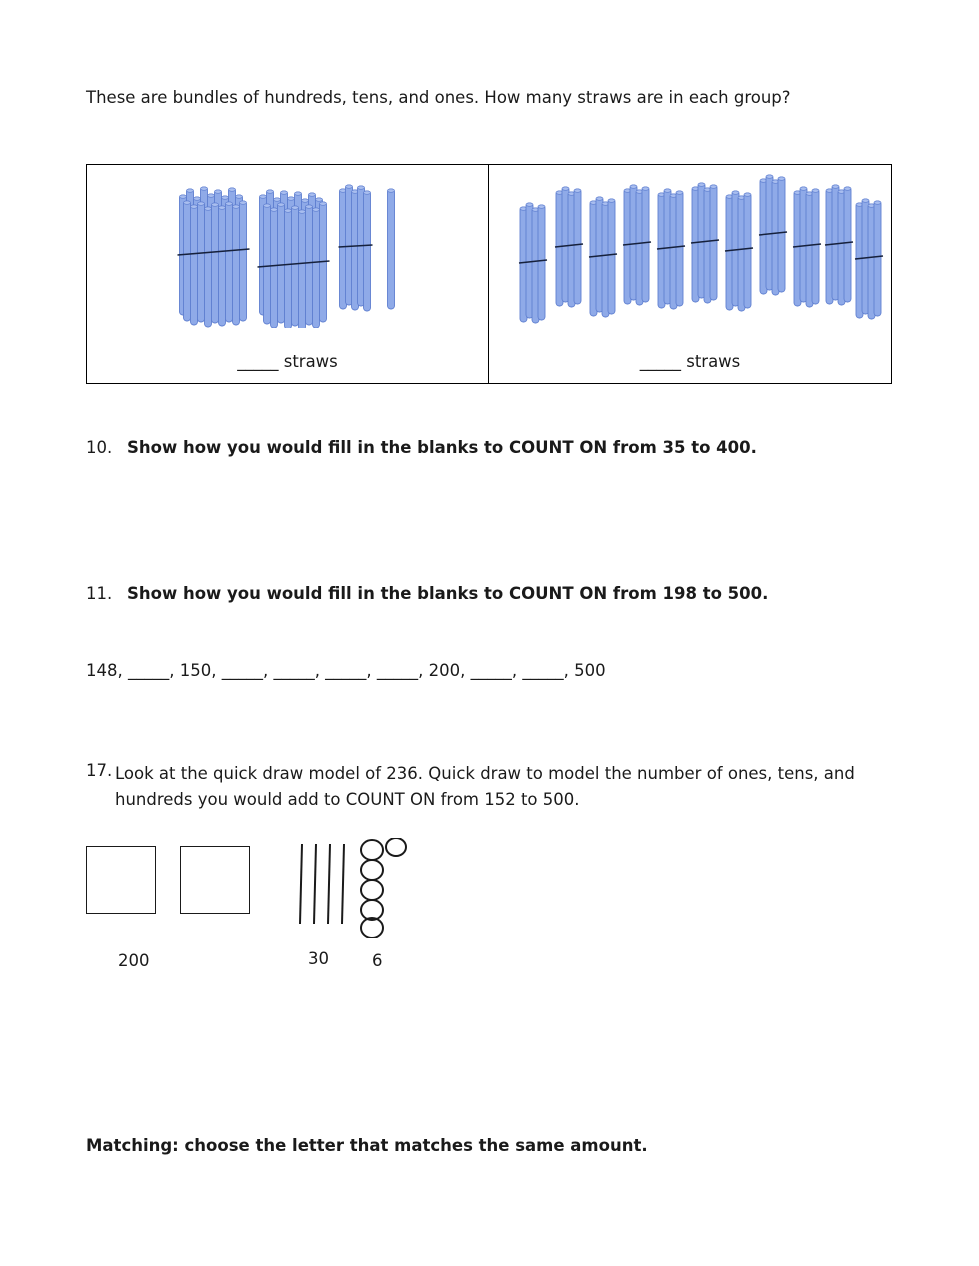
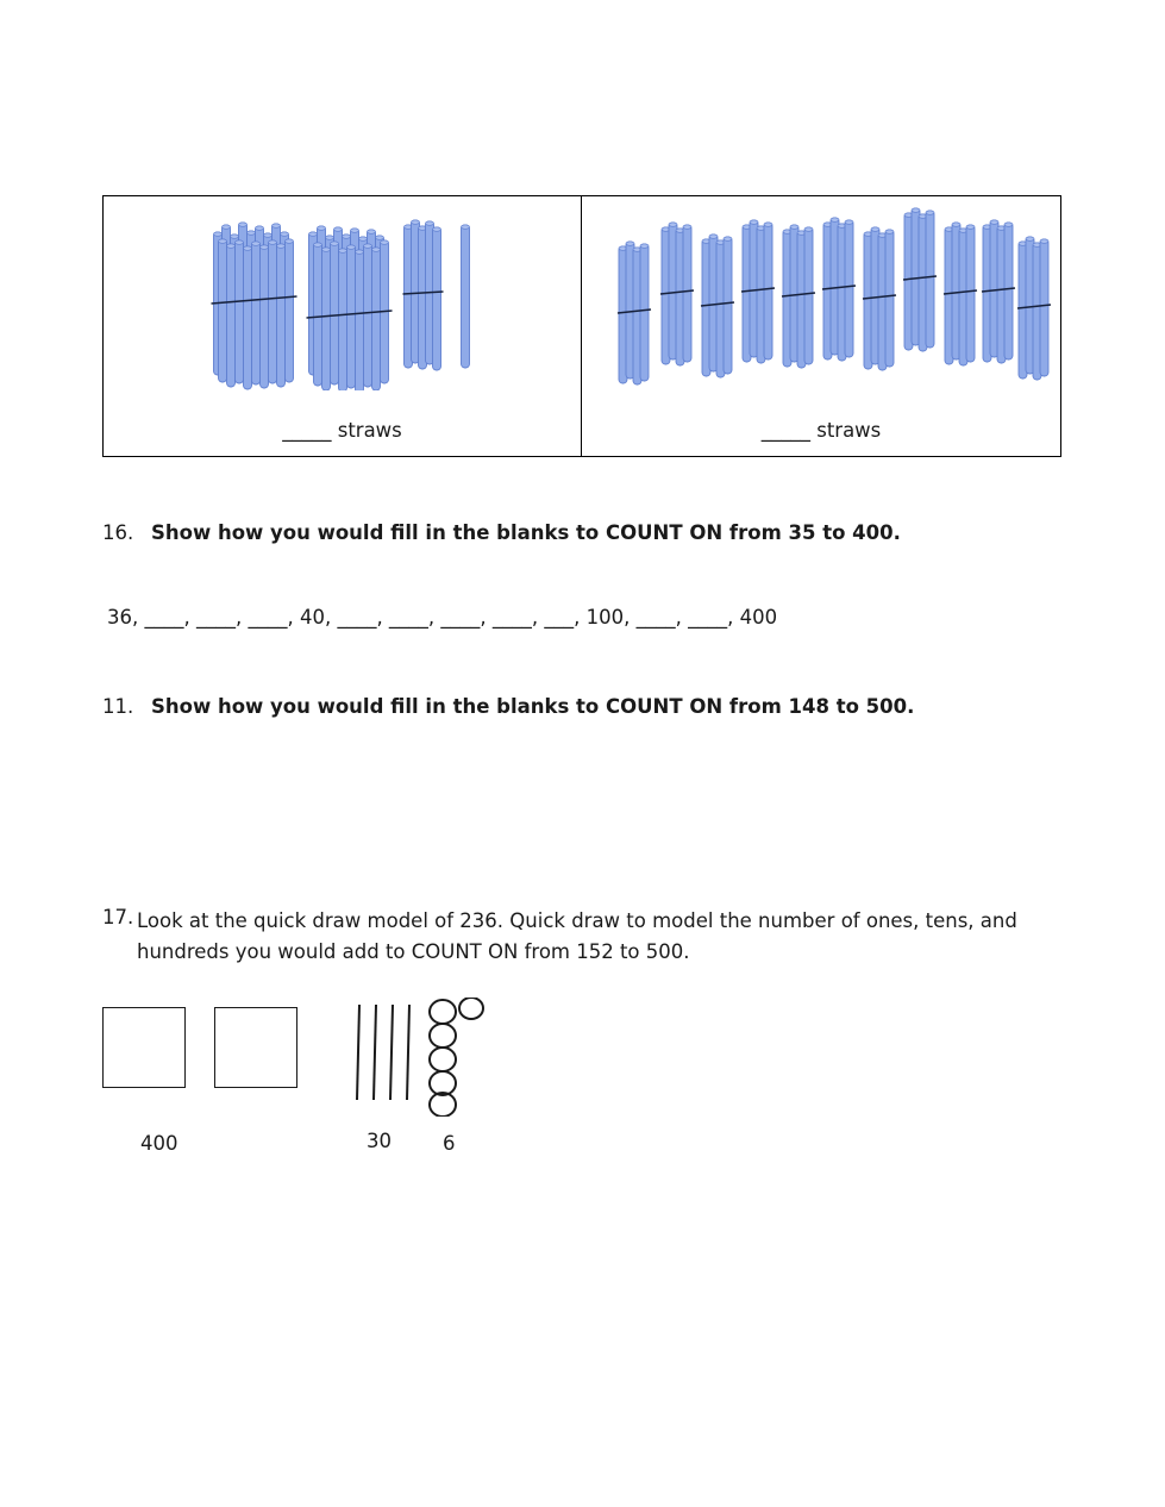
- These are bundles of hundreds, tens, and ones. How many straws are in each group?
  _____ straws
  _____ straws
- 10.
+ 16.
  Show how you would fill in the blanks to COUNT ON from 35 to 400.
+ 36, ____, ____, ____, 40, ____, ____, ____, ____, ___, 100, ____, ____, 400
  11.
- Show how you would fill in the blanks to COUNT ON from 198 to 500.
+ Show how you would fill in the blanks to COUNT ON from 148 to 500.
- 148, _____, 150, _____, _____, _____, _____, 200, _____, _____, 500
  17.
  Look at the quick draw model of 236. Quick draw to model the number of ones, tens, and hundreds you would add to COUNT ON from 152 to 500.
- 200
+ 400
  30
  6
- Matching: choose the letter that matches the same amount.
